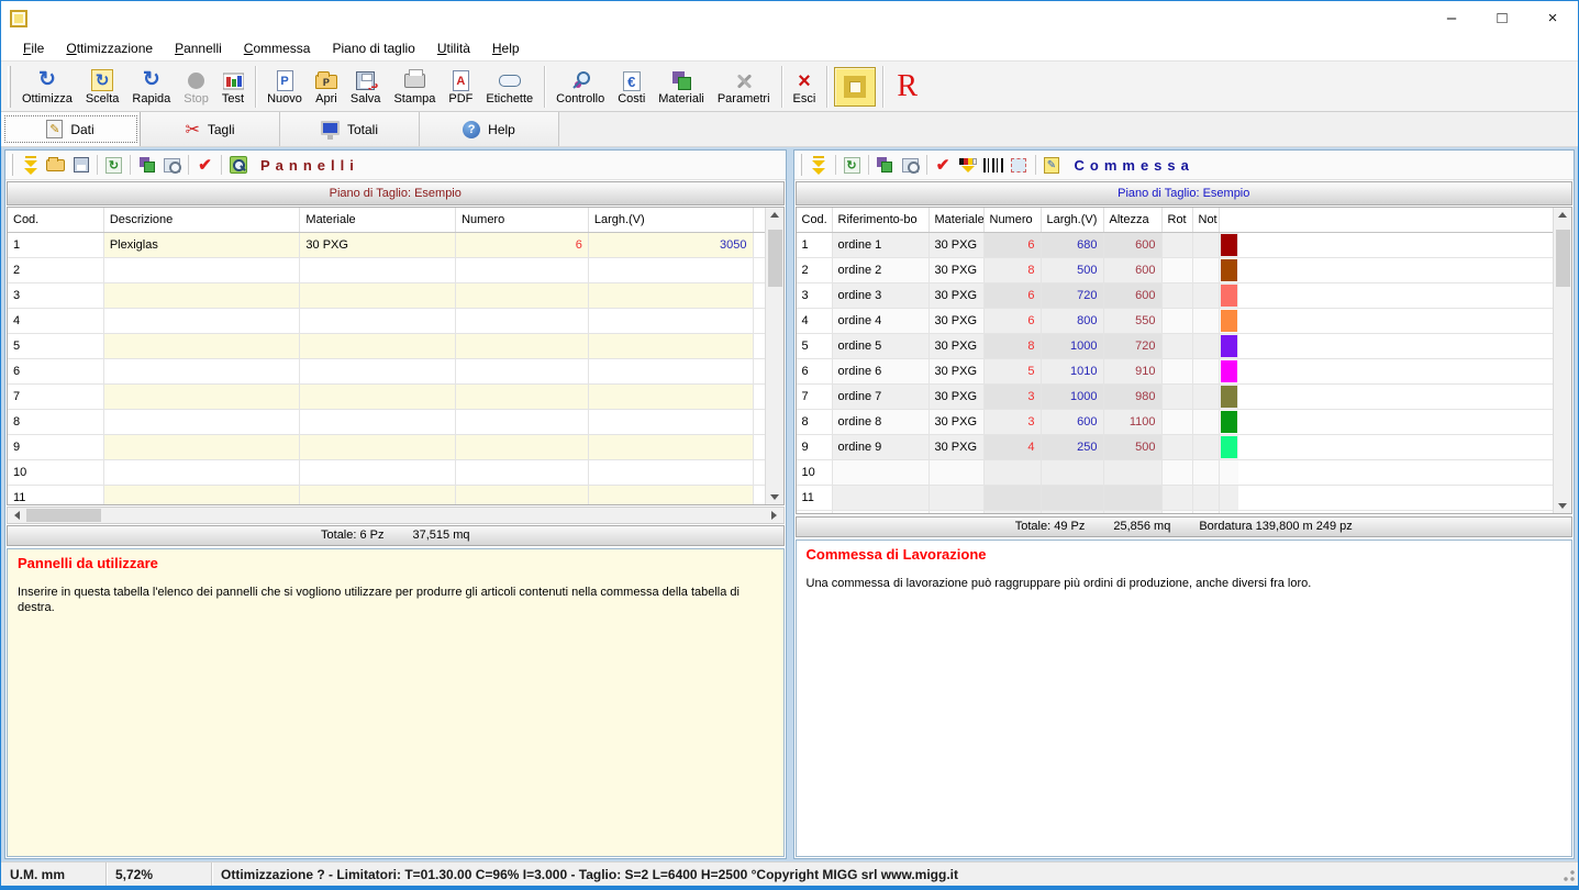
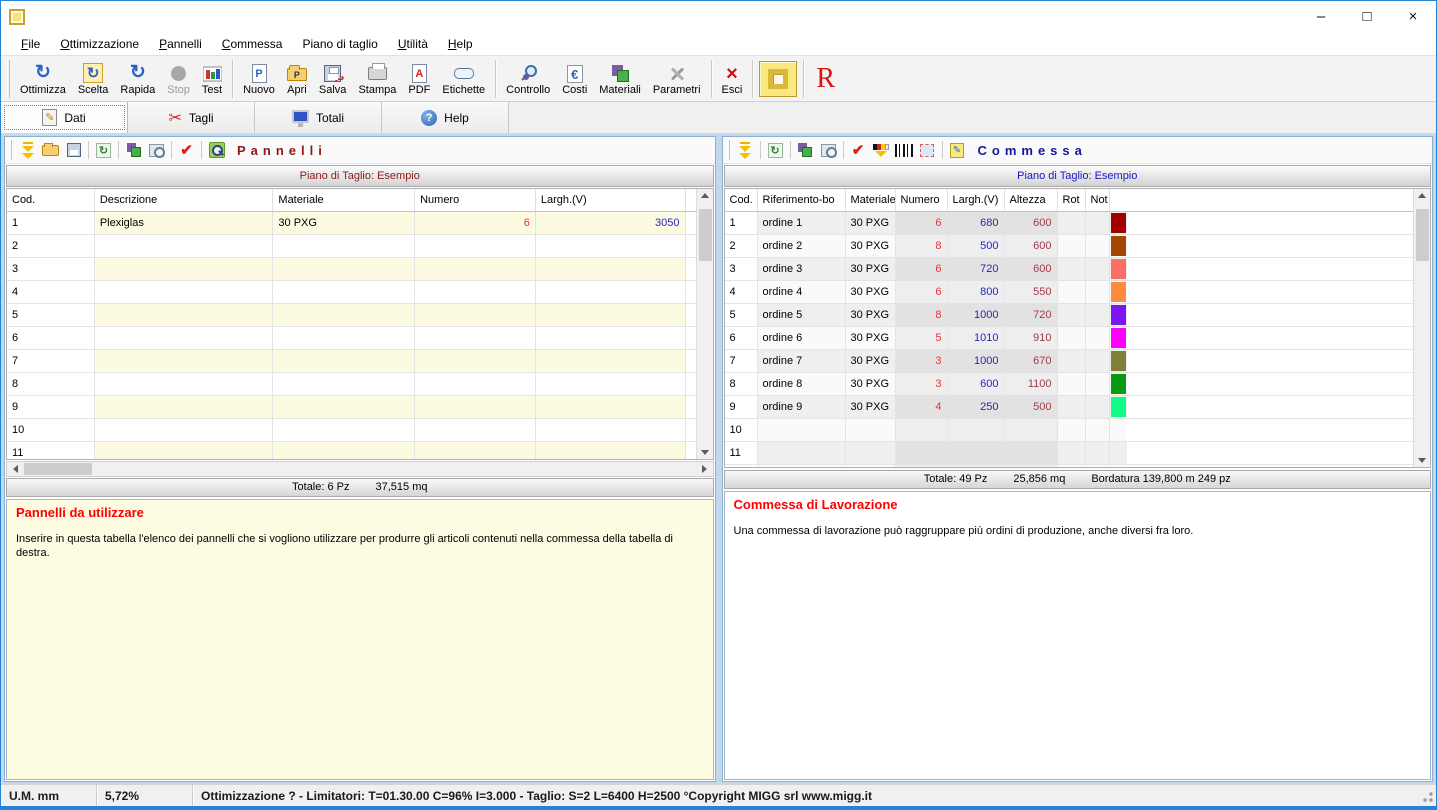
  –
  □
  ×
  File
  Ottimizzazione
  Pannelli
  Commessa
  Piano di taglio
  Utilità
  Help
  ↻
  Ottimizza
  ↻
  Scelta
  ↻
  Rapida
  Stop
  Test
  P
  Nuovo
  P
  Apri
  ↩
  Salva
  Stampa
  A
  PDF
  Etichette
  Controllo
  €
  Costi
  Materiali
  Parametri
  ×
  Esci
  R
  ✎
  Dati
  ✂
  Tagli
  Totali
  ?
  Help
  ↻
  ✔
  Pannelli
  Piano di Taglio: Esempio
  Cod.
  Descrizione
  Materiale
  Numero
  Largh.(V)
  1
  Plexiglas
  30 PXG
  6
  3050
  2
  3
  4
  5
  6
  7
  8
  9
  10
  11
  Totale: 6 Pz
  37,515 mq
  Pannelli da utilizzare
  Inserire in questa tabella l'elenco dei pannelli che si vogliono utilizzare per produrre gli articoli contenuti nella commessa della tabella di destra.
  ↻
  ✔
  ✎
  Commessa
  Piano di Taglio: Esempio
  Cod.
  Riferimento-bo
  Materiale
  Numero
  Largh.(V)
  Altezza
  Rot
  Not
  1
  ordine 1
  30 PXG
  6
  680
  600
  2
  ordine 2
  30 PXG
  8
  500
  600
  3
  ordine 3
  30 PXG
  6
  720
  600
  4
  ordine 4
  30 PXG
  6
  800
  550
  5
  ordine 5
  30 PXG
  8
  1000
  720
  6
  ordine 6
  30 PXG
  5
  1010
  910
  7
  ordine 7
  30 PXG
  3
  1000
- 980
+ 670
  8
  ordine 8
  30 PXG
  3
  600
  1100
  9
  ordine 9
  30 PXG
  4
  250
  500
  10
  11
  Totale: 49 Pz
  25,856 mq
  Bordatura 139,800 m 249 pz
  Commessa di Lavorazione
  Una commessa di lavorazione può raggruppare più ordini di produzione, anche diversi fra loro.
  U.M. mm
  5,72%
  Ottimizzazione ? - Limitatori: T=01.30.00 C=96% I=3.000 - Taglio: S=2 L=6400 H=2500 °Copyright MIGG srl www.migg.it
